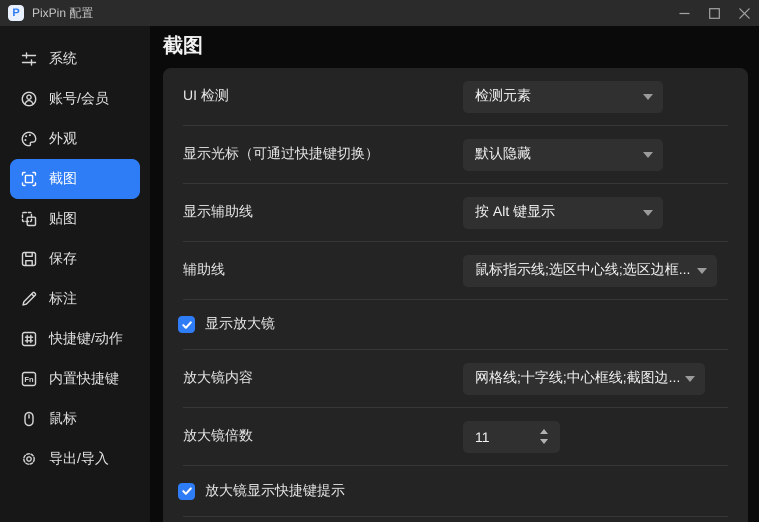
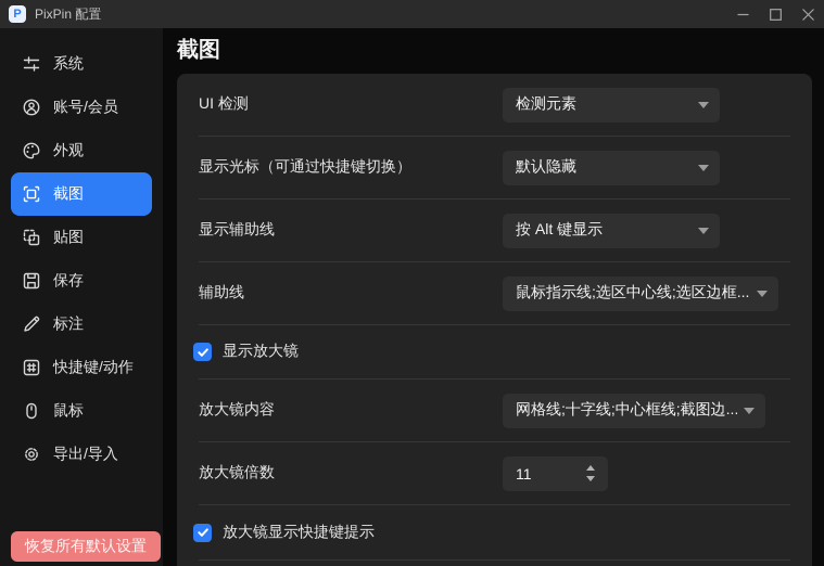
  P
  PixPin 配置
  系统
  账号/会员
  外观
  截图
  贴图
  保存
  标注
  快捷键/动作
- Fn
- 内置快捷键
  鼠标
  导出/导入
+ 恢复所有默认设置
  截图
  UI 检测
  检测元素
  显示光标（可通过快捷键切换）
  默认隐藏
  显示辅助线
  按 Alt 键显示
  辅助线
  鼠标指示线;选区中心线;选区边框...
  显示放大镜
  放大镜内容
  网格线;十字线;中心框线;截图边...
  放大镜倍数
  11
  放大镜显示快捷键提示
